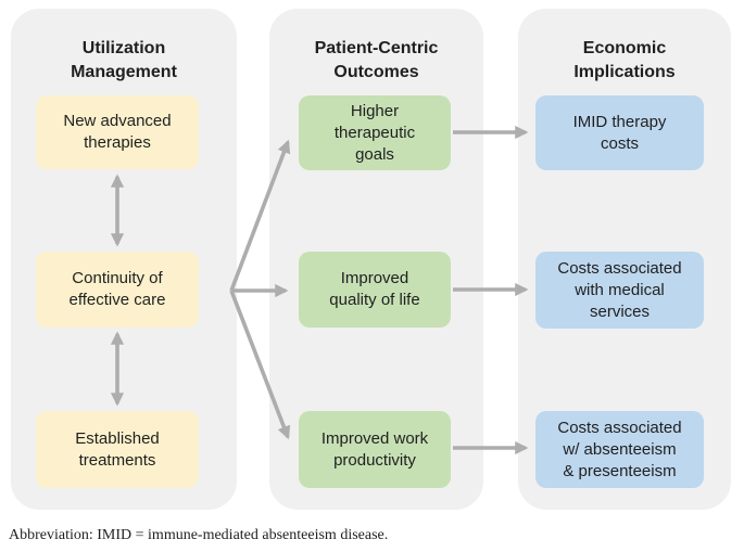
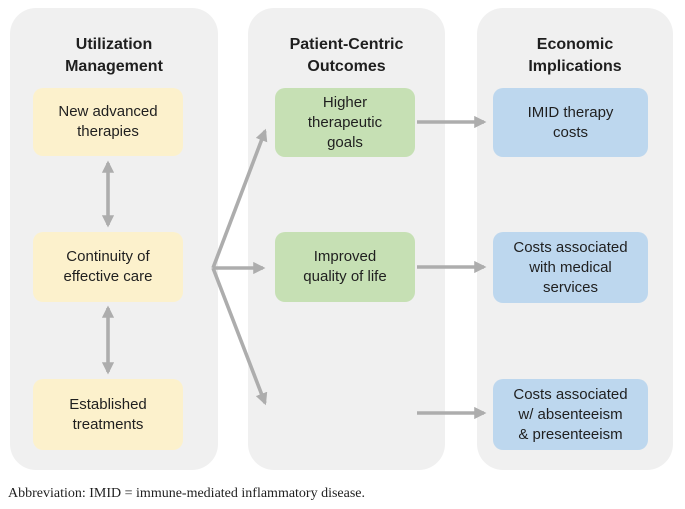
  Utilization
  Management
  Patient-Centric
  Outcomes
  Economic
  Implications
  New advanced
  therapies
  Continuity of
  effective care
  Established
  treatments
  Higher
  therapeutic
  goals
  Improved
  quality of life
- Improved work
- productivity
  IMID therapy
  costs
  Costs associated
  with medical
  services
  Costs associated
  w/ absenteeism
  & presenteeism
- Abbreviation: IMID = immune-mediated absenteeism disease.
+ Abbreviation: IMID = immune-mediated inflammatory disease.
